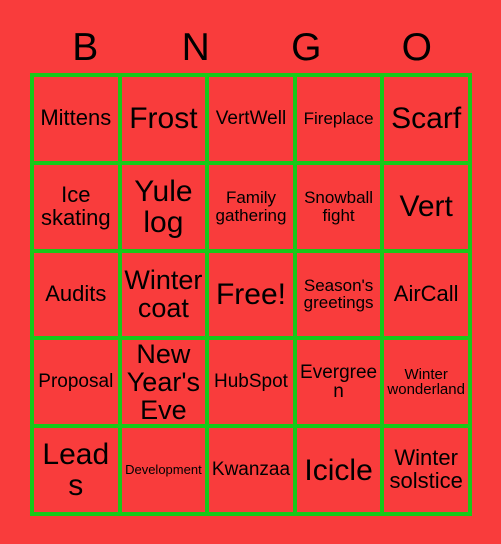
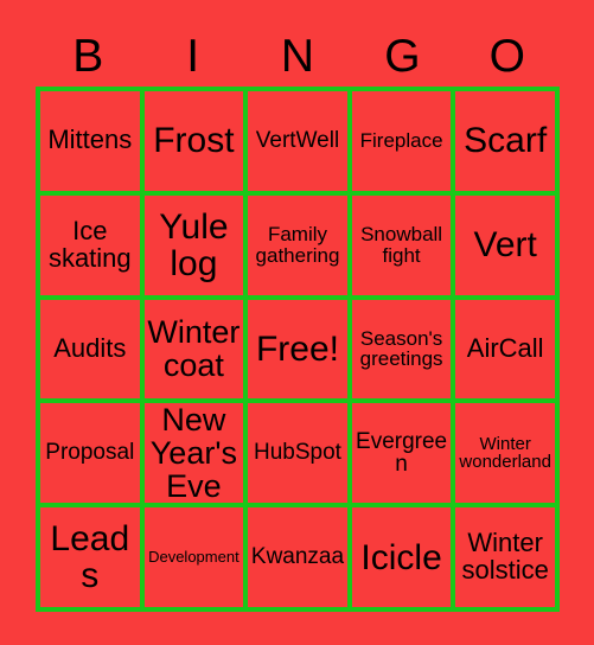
  B
+ I
  N
  G
  O
  Mittens
  Frost
  VertWell
  Fireplace
  Scarf
  Ice skating
  Yule log
  Family gathering
  Snowball fight
  Vert
  Audits
  Winter coat
  Free!
  Season's greetings
  AirCall
  Proposal
  New Year's Eve
  HubSpot
  Evergreen
  Winter wonderland
  Leads
  Development
  Kwanzaa
  Icicle
  Winter solstice
